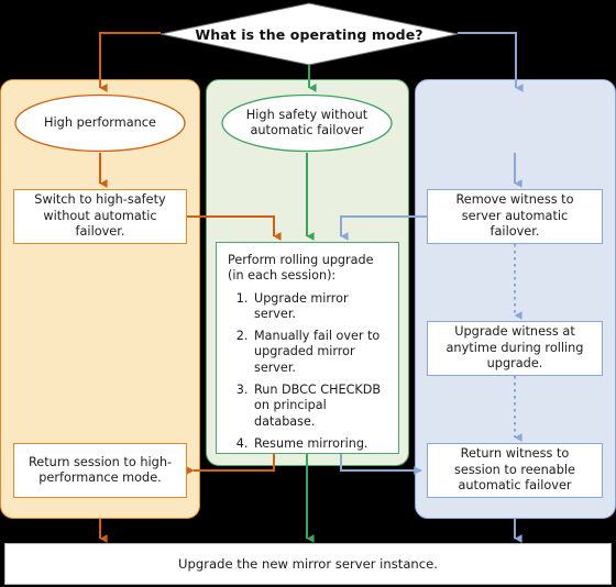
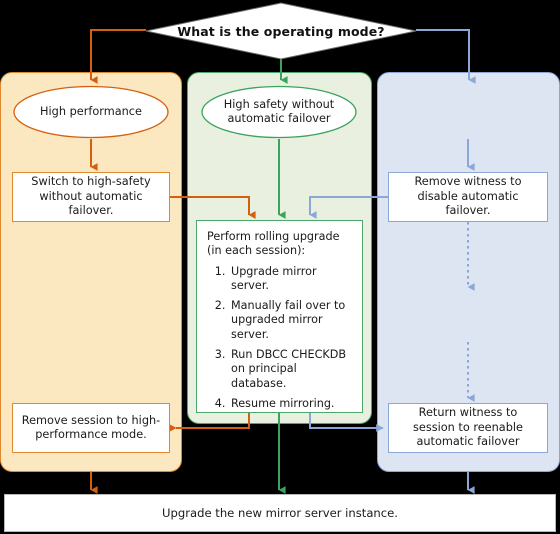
  What is the operating mode?
  High performance
  High safety without automatic failover
  Switch to high-safety without automatic failover.
- Return session to high-performance mode.
+ Remove session to high-performance mode.
- Remove witness to server automatic failover.
+ Remove witness to disable automatic failover.
- Upgrade witness at anytime during rolling upgrade.
  Return witness to session to reenable automatic failover
  Perform rolling upgrade (in each session):
  Upgrade mirror server.
  Manually fail over to upgraded mirror server.
  Run DBCC CHECKDB on principal database.
  Resume mirroring.
  Upgrade the new mirror server instance.
